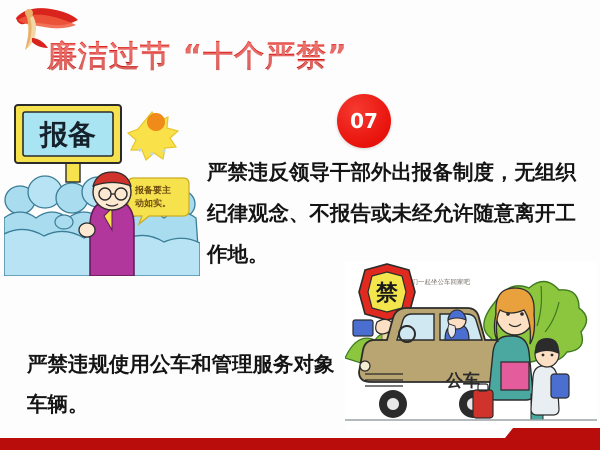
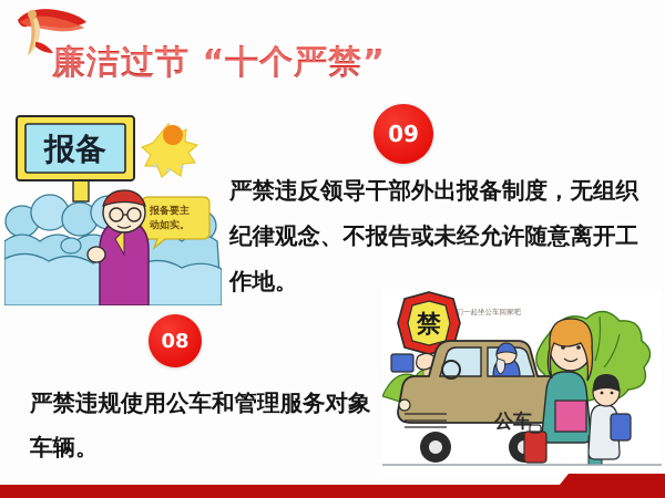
  廉洁过节 “十个严禁”
  报备
  报备要主
  动如实。
- 07
+ 09
  严禁违反领导干部外出报备制度，无组织纪律观念、不报告或未经允许随意离开工作地。
+ 08
  严禁违规使用公车和管理服务对象车辆。
  们一起坐公车回家吧
  禁
  公车
